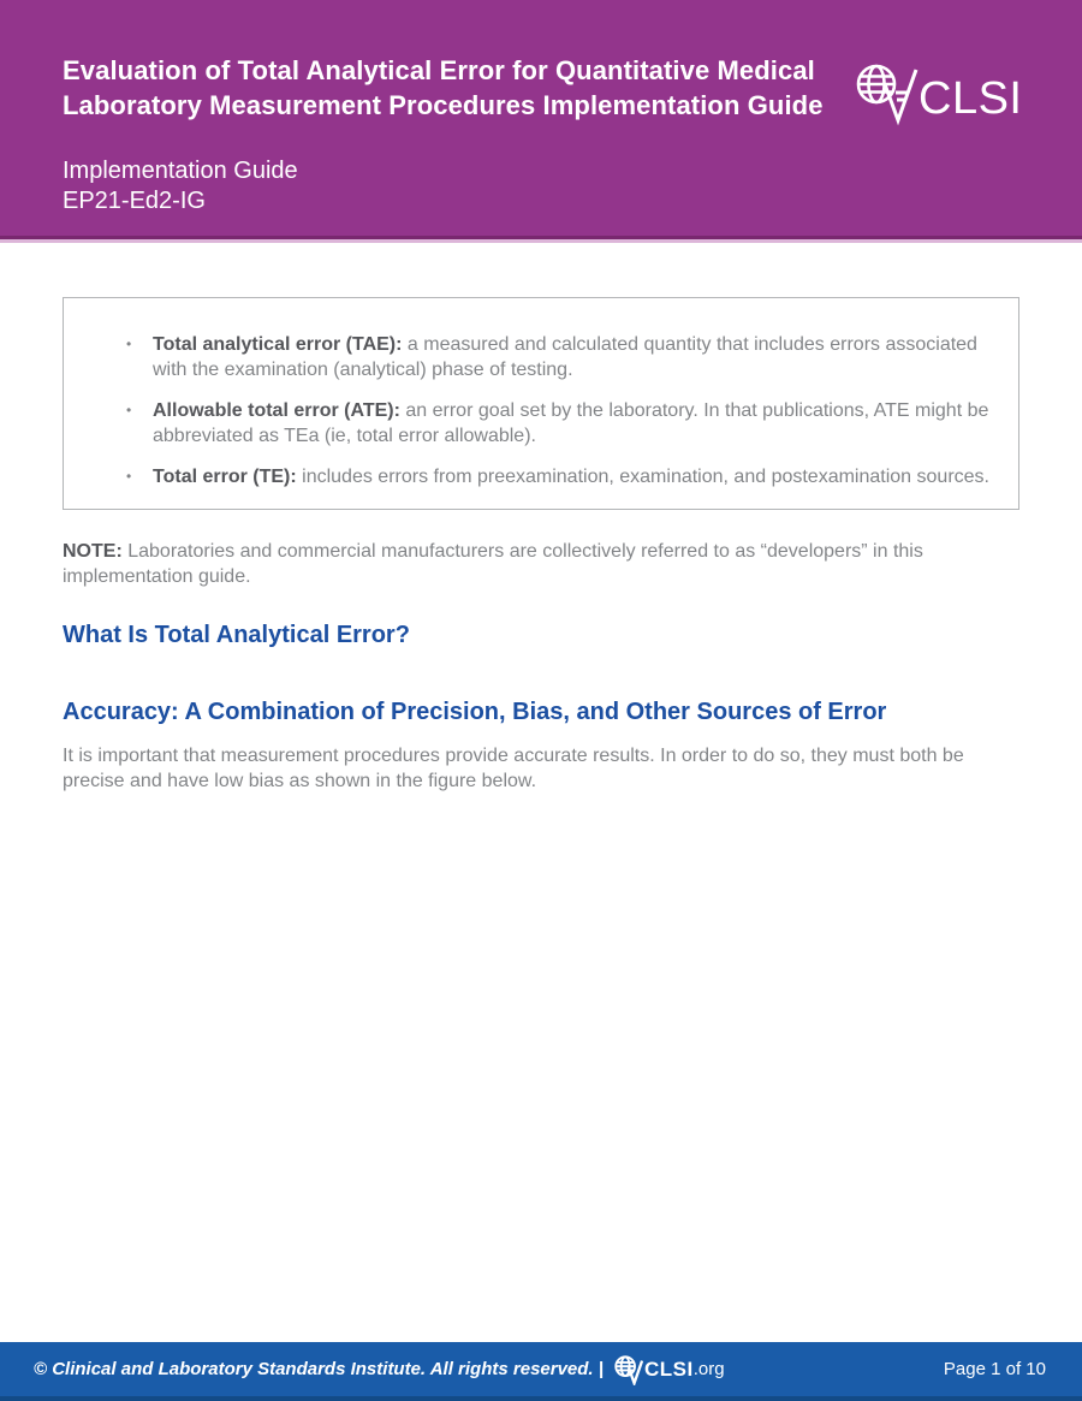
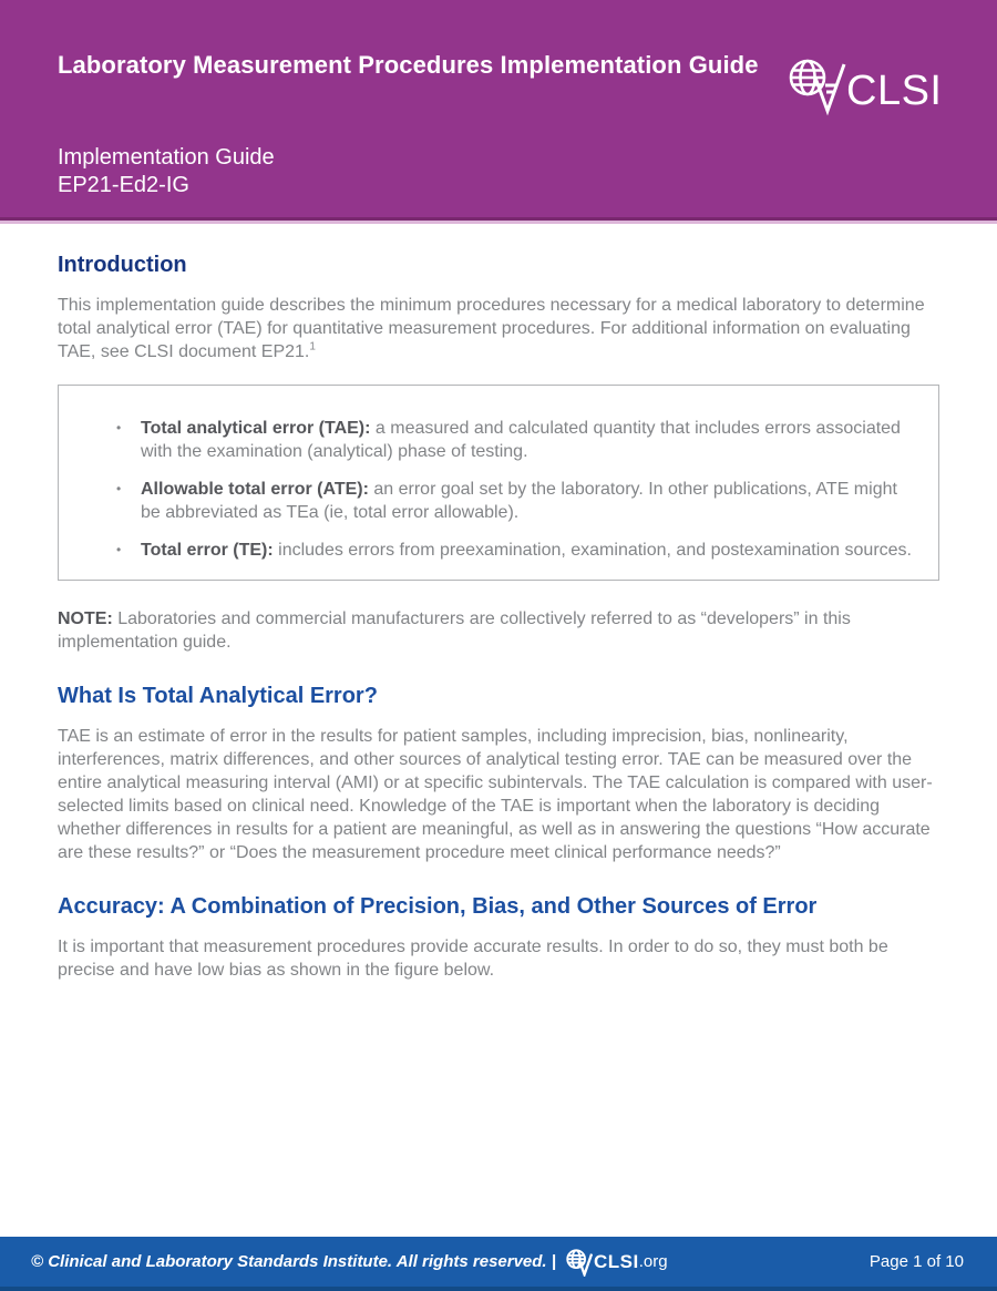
- Evaluation of Total Analytical Error for Quantitative Medical
  Laboratory Measurement Procedures Implementation Guide
  CLSI
  Implementation Guide
  EP21-Ed2-IG
+ Introduction
+ This implementation guide describes the minimum procedures necessary for a medical laboratory to determine total analytical error (TAE) for quantitative measurement procedures. For additional information on evaluating TAE, see CLSI document EP21.1
  •
  Total analytical error (TAE): a measured and calculated quantity that includes errors associated with the examination (analytical) phase of testing.
  •
- Allowable total error (ATE): an error goal set by the laboratory. In that publications, ATE might be abbreviated as TEa (ie, total error allowable).
+ Allowable total error (ATE): an error goal set by the laboratory. In other publications, ATE might be abbreviated as TEa (ie, total error allowable).
  •
  Total error (TE): includes errors from preexamination, examination, and postexamination sources.
  NOTE: Laboratories and commercial manufacturers are collectively referred to as “developers” in this implementation guide.
  What Is Total Analytical Error?
+ TAE is an estimate of error in the results for patient samples, including imprecision, bias, nonlinearity, interferences, matrix differences, and other sources of analytical testing error. TAE can be measured over the entire analytical measuring interval (AMI) or at specific subintervals. The TAE calculation is compared with user-selected limits based on clinical need. Knowledge of the TAE is important when the laboratory is deciding whether differences in results for a patient are meaningful, as well as in answering the questions “How accurate are these results?” or “Does the measurement procedure meet clinical performance needs?”
  Accuracy: A Combination of Precision, Bias, and Other Sources of Error
  It is important that measurement procedures provide accurate results. In order to do so, they must both be precise and have low bias as shown in the figure below.
  © Clinical and Laboratory Standards Institute. All rights reserved. |
  CLSI
  .org
  Page 1 of 10
